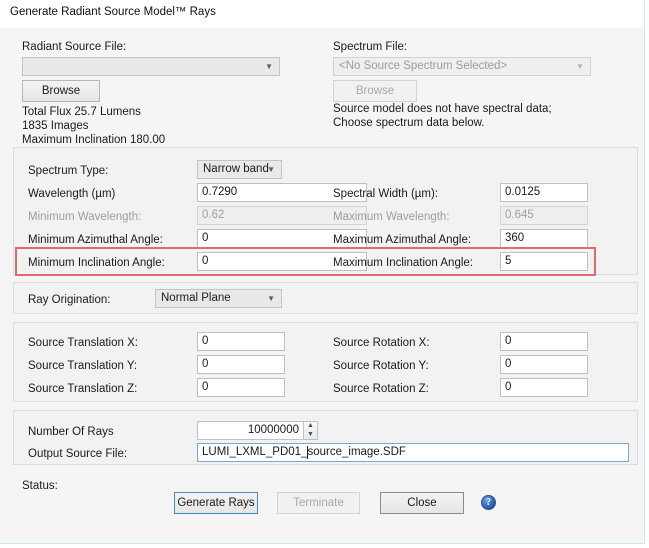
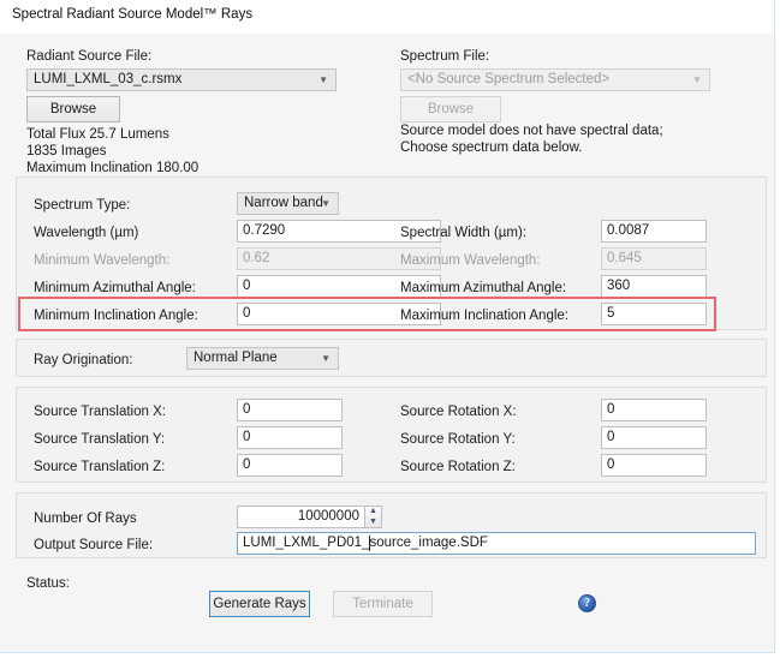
- Generate Radiant Source Model™ Rays
+ Spectral Radiant Source Model™ Rays
  Radiant Source File:
+ LUMI_LXML_03_c.rsmx
  ▼
  Browse
  Total Flux 25.7 Lumens
  1835 Images
  Maximum Inclination 180.00
  Spectrum File:
  <No Source Spectrum Selected>
  ▼
  Browse
  Source model does not have spectral data;
  Choose spectrum data below.
  Spectrum Type:
  Narrow band
  ▼
  Wavelength (µm)
  0.7290
  Spectral Width (µm):
- 0.0125
+ 0.0087
  Minimum Wavelength:
  0.62
  Maximum Wavelength:
  0.645
  Minimum Azimuthal Angle:
  0
  Maximum Azimuthal Angle:
  360
  Minimum Inclination Angle:
  0
  Maximum Inclination Angle:
  5
  Ray Origination:
  Normal Plane
  ▼
  Source Translation X:
  0
  Source Rotation X:
  0
  Source Translation Y:
  0
  Source Rotation Y:
  0
  Source Translation Z:
  0
  Source Rotation Z:
  0
  Number Of Rays
  10000000
  Output Source File:
  LUMI_LXML_PD01_source_image.SDF
  Status:
  Generate Rays
  Terminate
- Close
  ?
